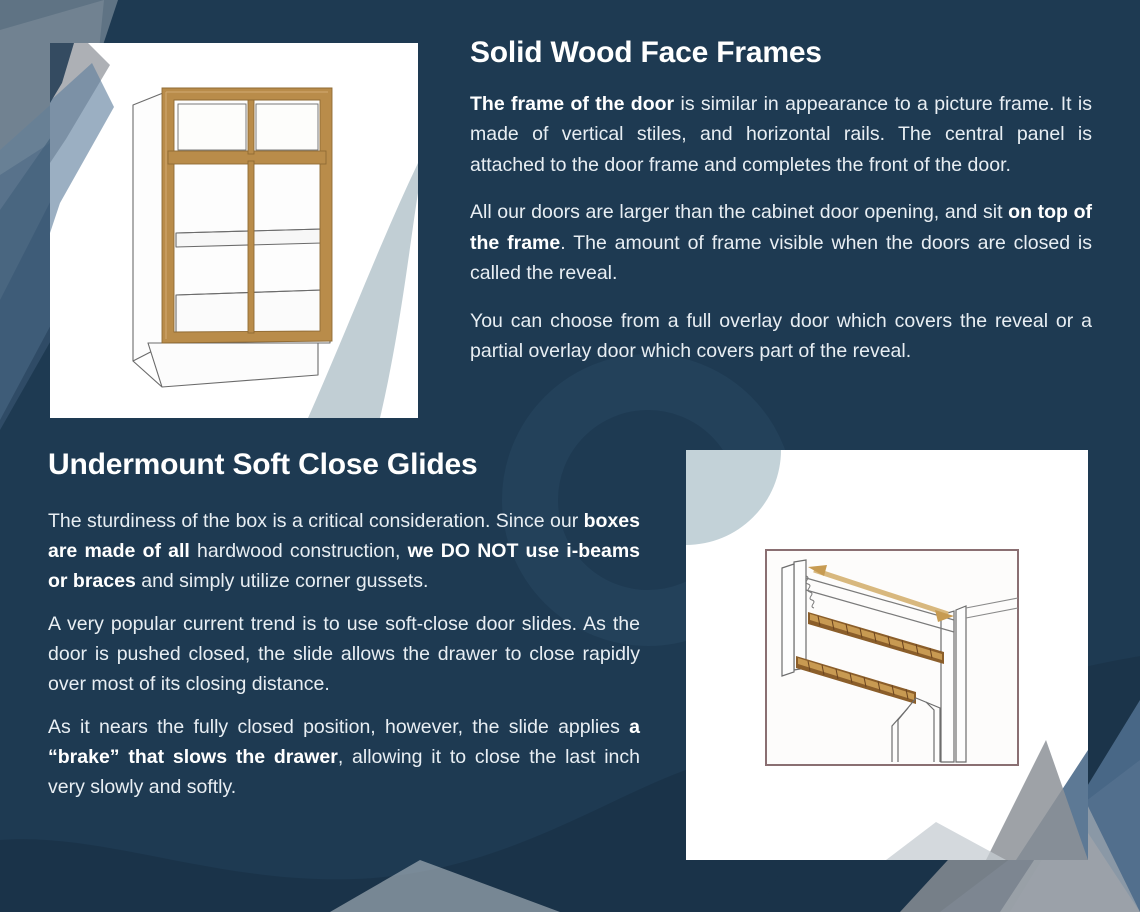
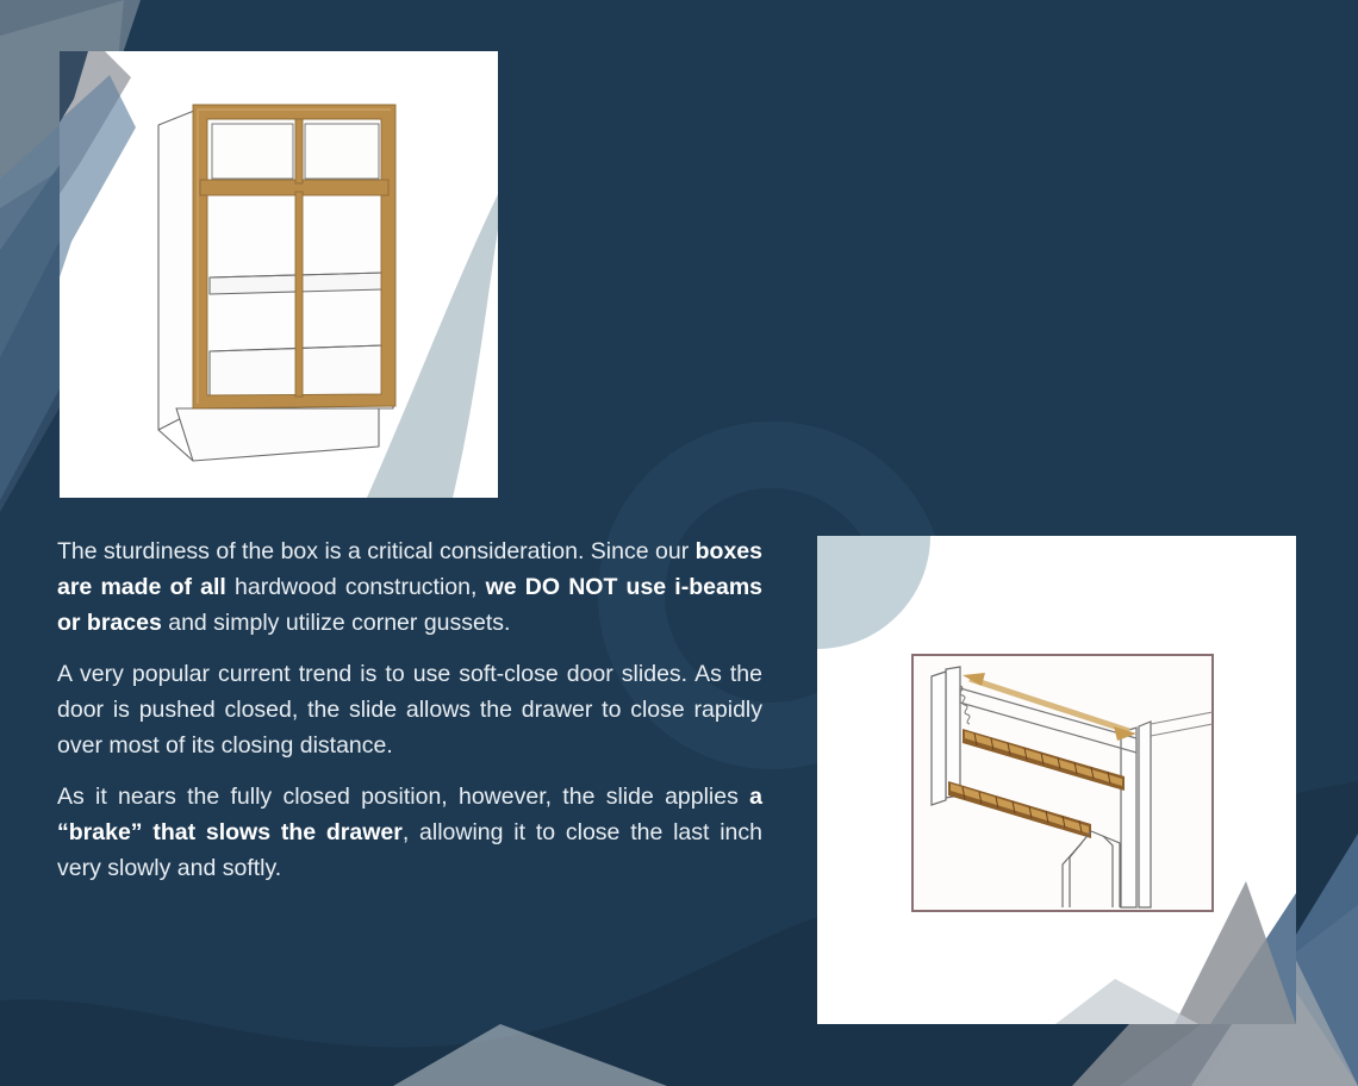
- Solid Wood Face Frames
- The frame of the door is similar in appearance to a picture frame. It is made of vertical stiles, and horizontal rails. The central panel is attached to the door frame and completes the front of the door.
- All our doors are larger than the cabinet door opening, and sit on top of the frame. The amount of frame visible when the doors are closed is called the reveal.
- You can choose from a full overlay door which covers the reveal or a partial overlay door which covers part of the reveal.
- Undermount Soft Close Glides
  The sturdiness of the box is a critical consideration. Since our boxes are made of all hardwood construction, we DO NOT use i-beams or braces and simply utilize corner gussets.
  A very popular current trend is to use soft-close door slides. As the door is pushed closed, the slide allows the drawer to close rapidly over most of its closing distance.
  As it nears the fully closed position, however, the slide applies a “brake” that slows the drawer, allowing it to close the last inch very slowly and softly.
